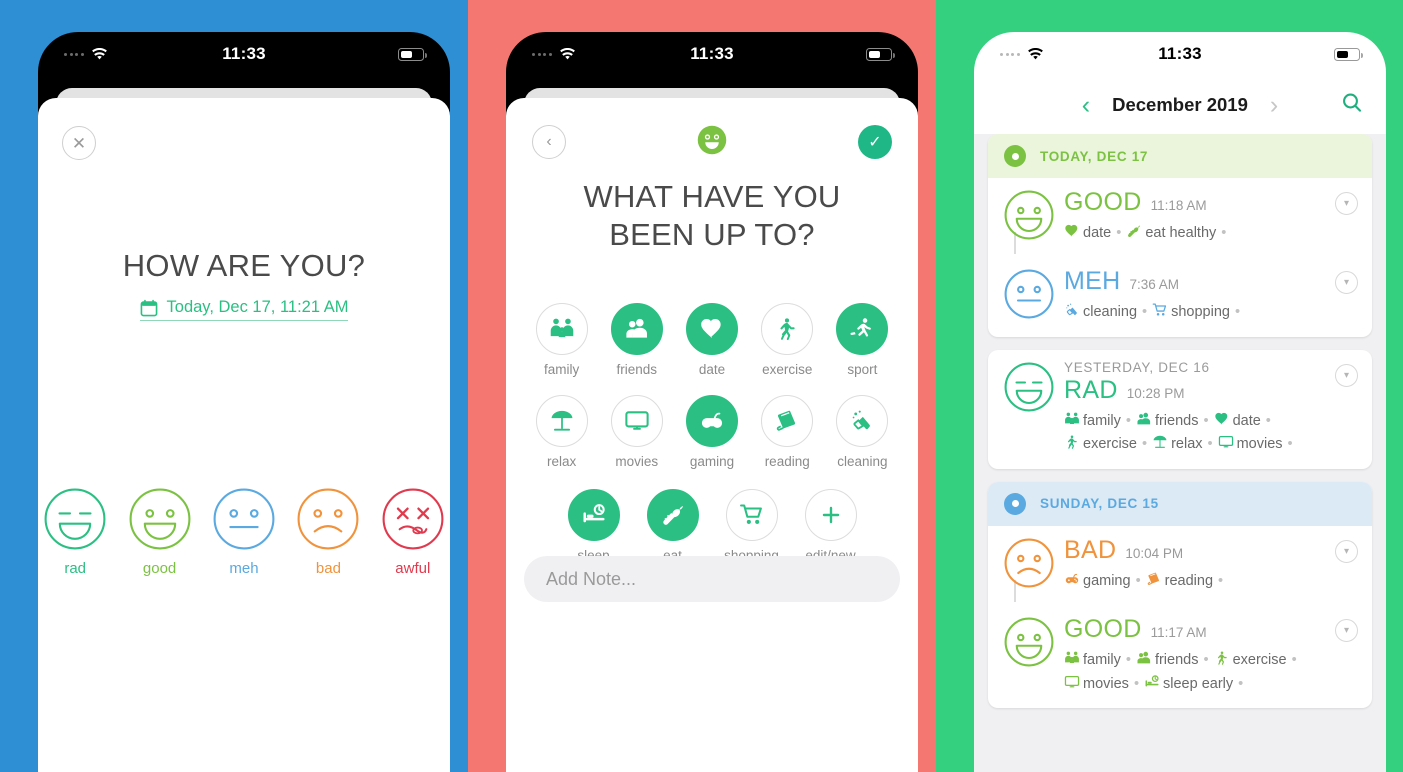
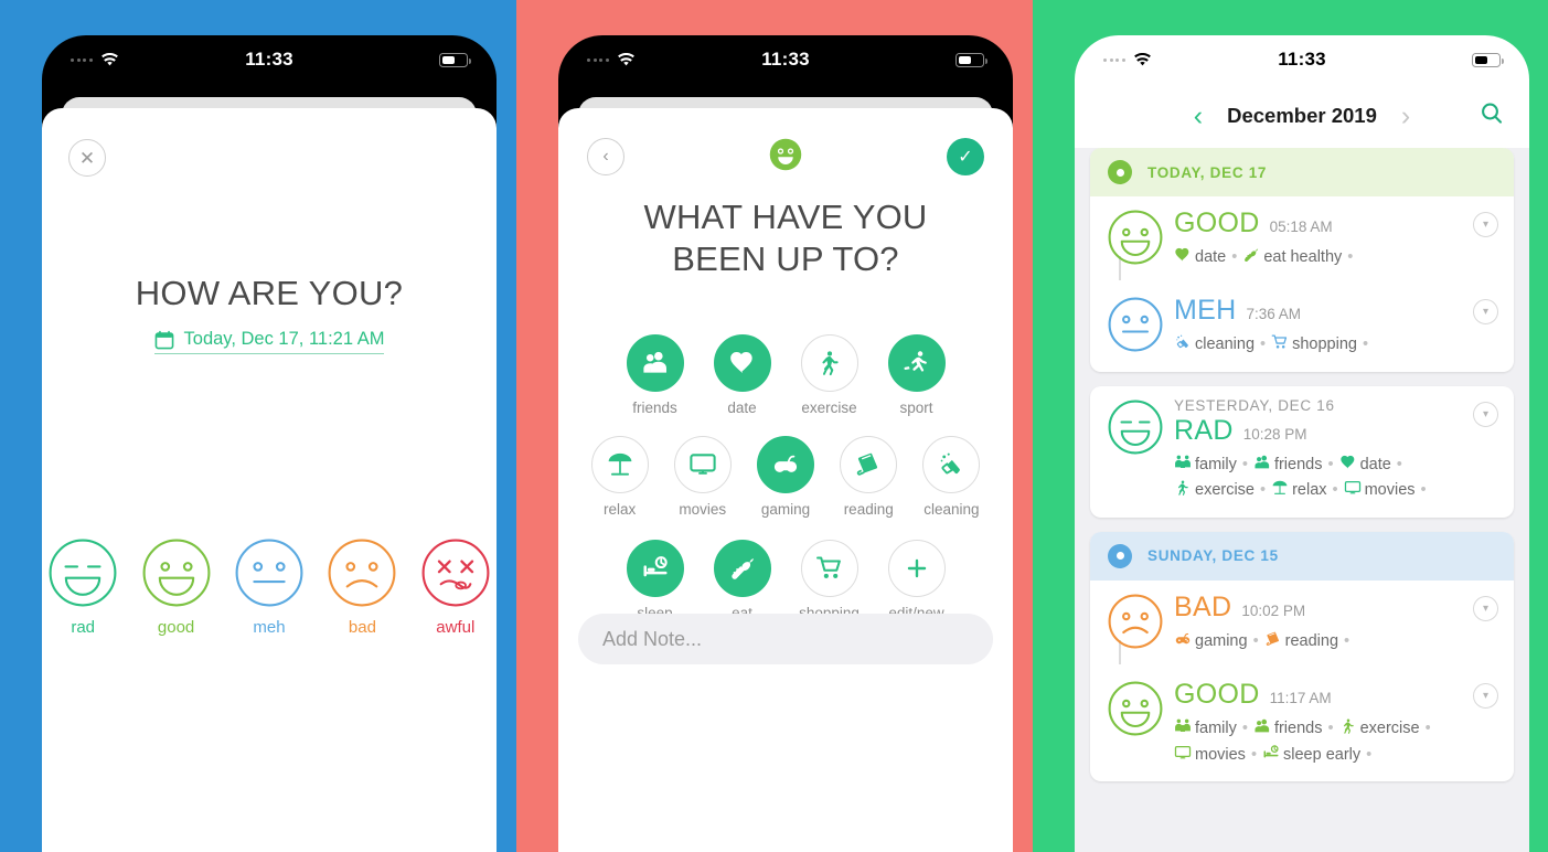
  11:33
  ✕
  HOW ARE YOU?
  Today, Dec 17, 11:21 AM
  rad
  good
  meh
  bad
  awful
  11:33
  ‹
  ✓
  WHAT HAVE YOU
  BEEN UP TO?
- family
  friends
  date
  exercise
  sport
  relax
  movies
  gaming
  reading
  cleaning
  Add Note...
  11:33
  ‹
  December 2019
  ›
  TODAY, DEC 17
  GOOD
- 11:18 AM
+ 05:18 AM
  date • eat healthy •
  ▾
  MEH
  7:36 AM
  cleaning • shopping •
  ▾
  YESTERDAY, DEC 16
  RAD
  10:28 PM
  family • friends • date •exercise • relax • movies •
  ▾
  SUNDAY, DEC 15
  BAD
- 10:04 PM
+ 10:02 PM
  gaming • reading •
  ▾
  GOOD
  11:17 AM
  family • friends • exercise •movies • sleep early •
  ▾
